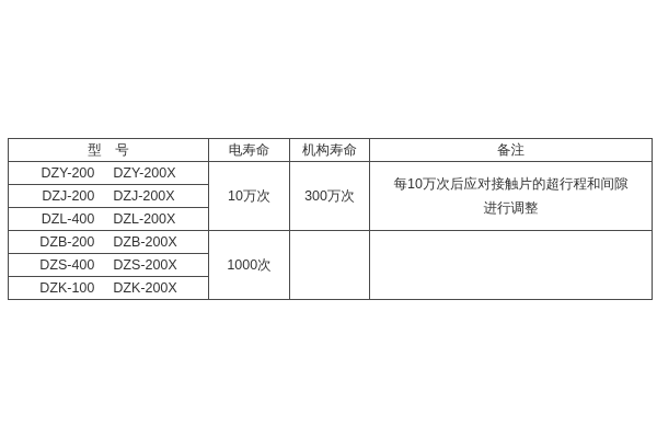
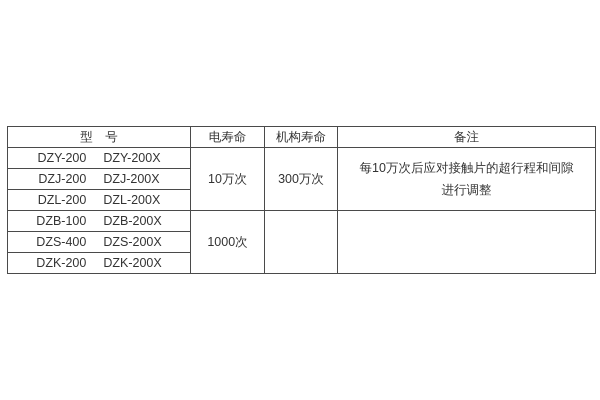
  型 号	电寿命	机构寿命	备注
  DZY-200 DZY-200X	10万次	300万次	每10万次后应对接触片的超行程和间隙 进行调整
  DZJ-200 DZJ-200X
- DZL-400 DZL-200X
+ DZL-200 DZL-200X
- DZB-200 DZB-200X	1000次
+ DZB-100 DZB-200X	1000次
  DZS-400 DZS-200X
- DZK-100 DZK-200X
+ DZK-200 DZK-200X
